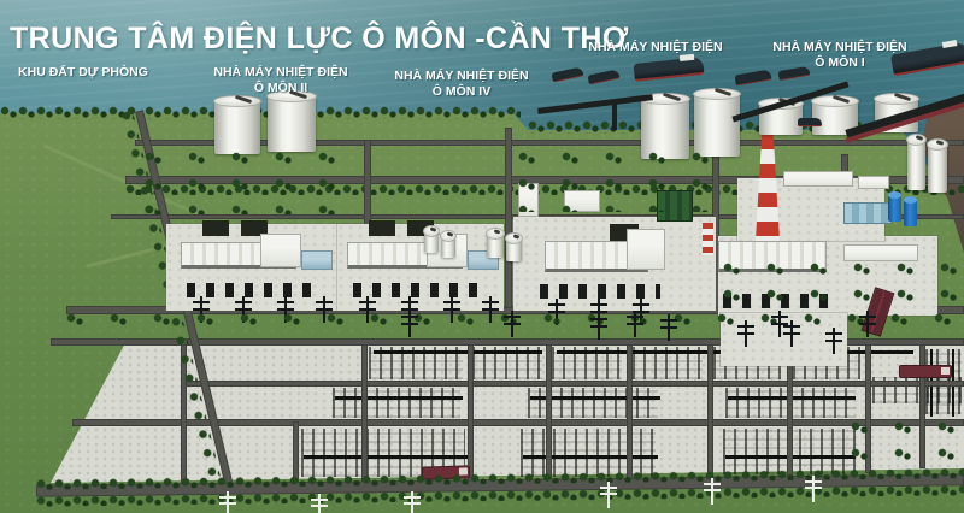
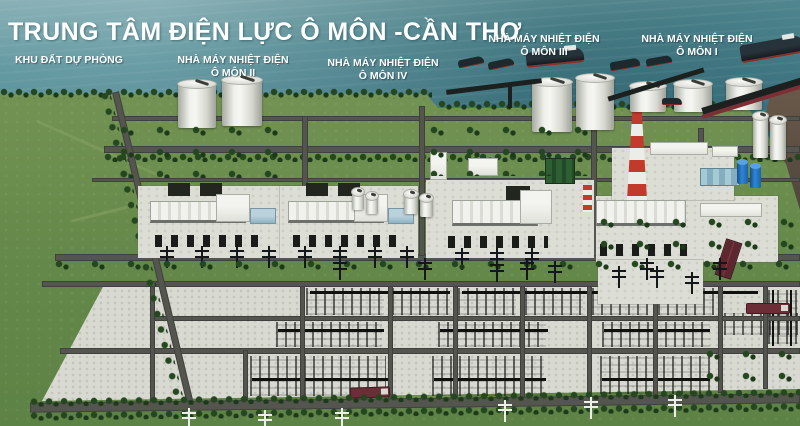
  TRUNG TÂM ĐIỆN LỰC Ô MÔN -CẦN THƠ
  KHU ĐẤT DỰ PHÒNG
  NHÀ MÁY NHIỆT ĐIỆN
  Ô MÔN II
  NHÀ MÁY NHIỆT ĐIỆN
  Ô MÔN IV
  NHÀ MÁY NHIỆT ĐIỆN
+ Ô MÔN III
  NHÀ MÁY NHIỆT ĐIỆN
  Ô MÔN I
